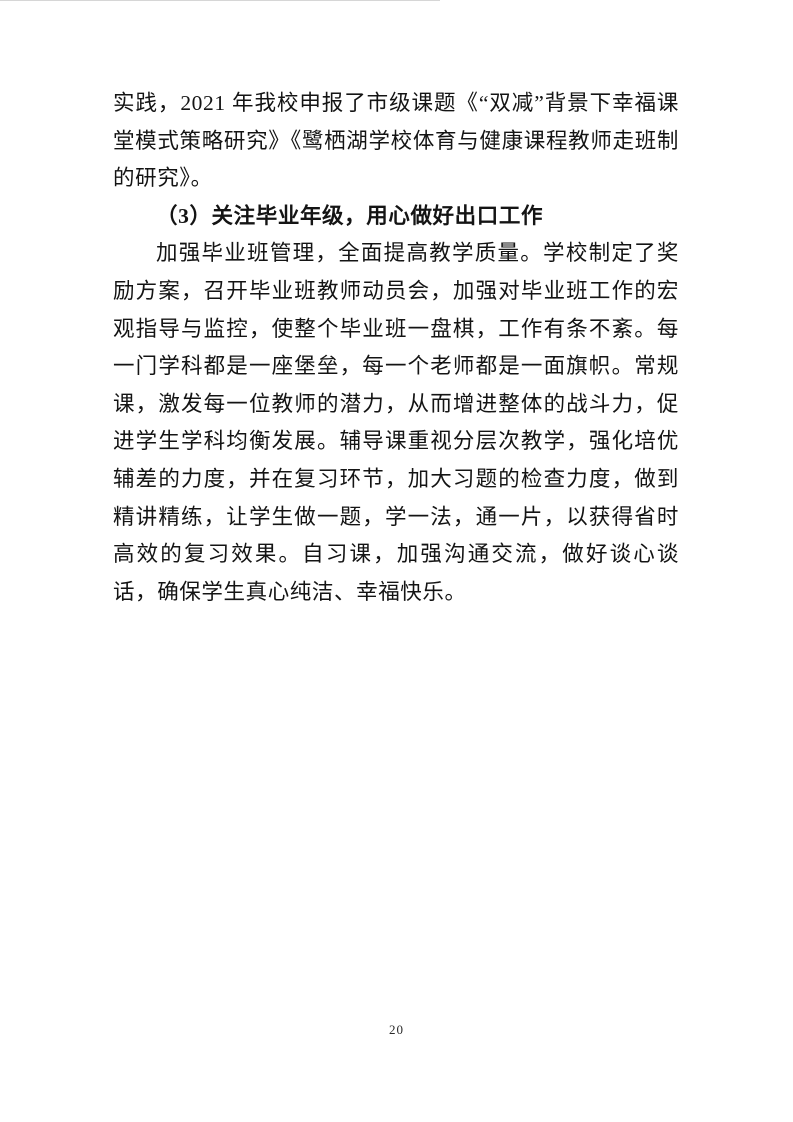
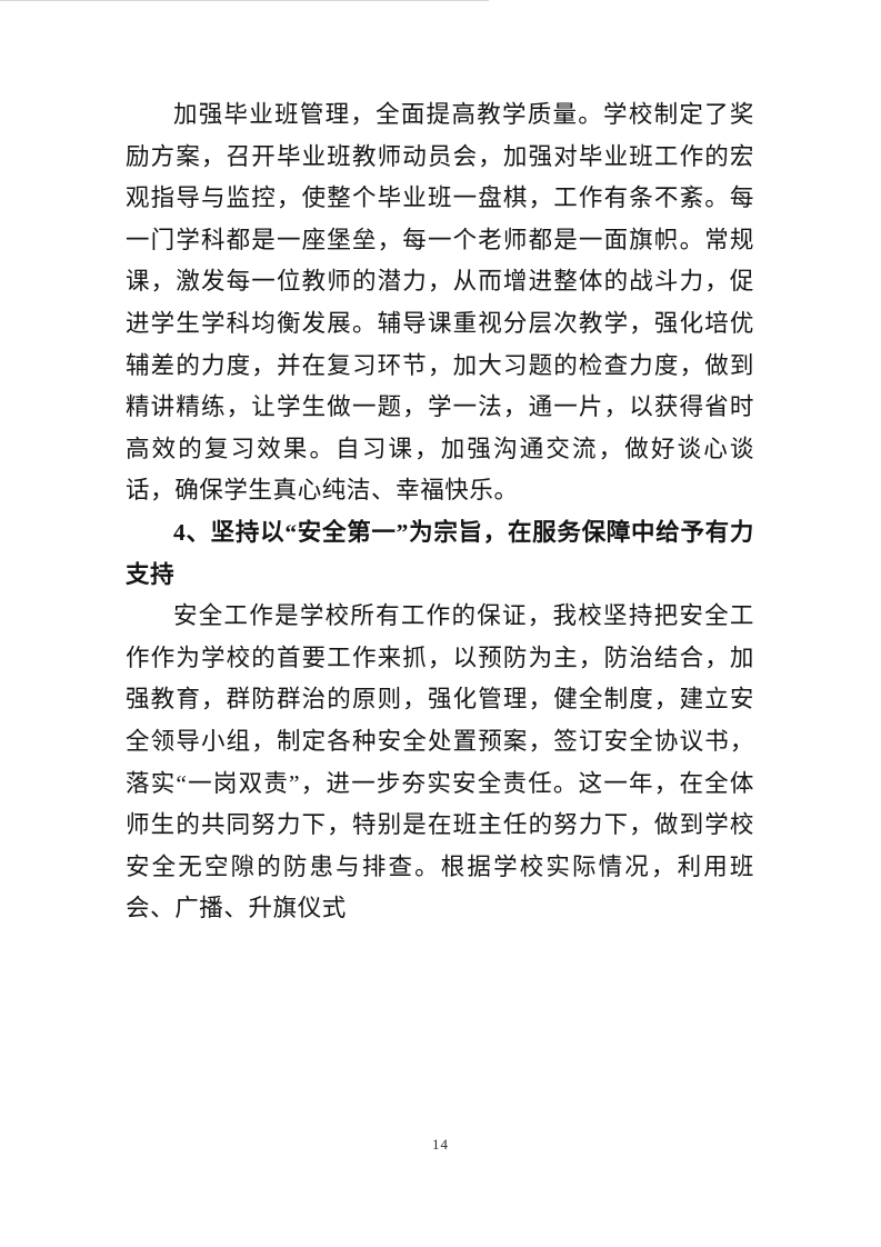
- 实践，2021 年我校申报了市级课题《“双减”背景下幸福课堂模式策略研究》《鹭栖湖学校体育与健康课程教师走班制的研究》。
- （3）关注毕业年级，用心做好出口工作
  加强毕业班管理，全面提高教学质量。学校制定了奖励方案，召开毕业班教师动员会，加强对毕业班工作的宏观指导与监控，使整个毕业班一盘棋，工作有条不紊。每一门学科都是一座堡垒，每一个老师都是一面旗帜。常规课，激发每一位教师的潜力，从而增进整体的战斗力，促进学生学科均衡发展。辅导课重视分层次教学，强化培优辅差的力度，并在复习环节，加大习题的检查力度，做到精讲精练，让学生做一题，学一法，通一片，以获得省时高效的复习效果。自习课，加强沟通交流，做好谈心谈话，确保学生真心纯洁、幸福快乐。
+ 4、坚持以“安全第一”为宗旨，在服务保障中给予有力支持
+ 安全工作是学校所有工作的保证，我校坚持把安全工作作为学校的首要工作来抓，以预防为主，防治结合，加强教育，群防群治的原则，强化管理，健全制度，建立安全领导小组，制定各种安全处置预案，签订安全协议书，落实“一岗双责”，进一步夯实安全责任。这一年，在全体师生的共同努力下，特别是在班主任的努力下，做到学校安全无空隙的防患与排查。根据学校实际情况，利用班会、广播、升旗仪式
- 20
+ 14
